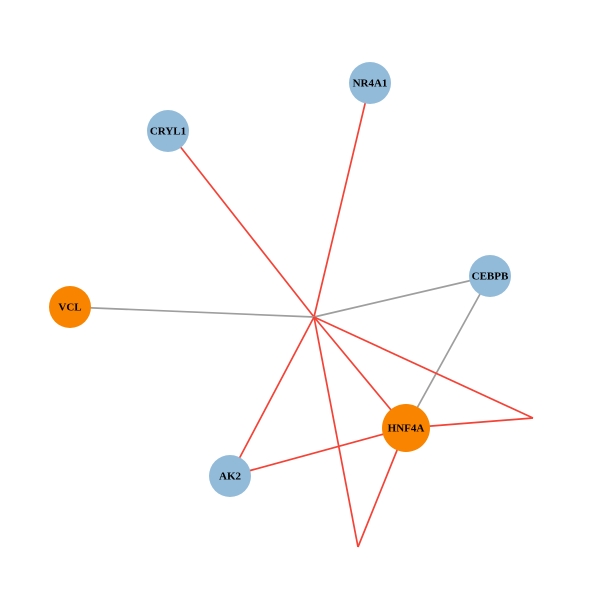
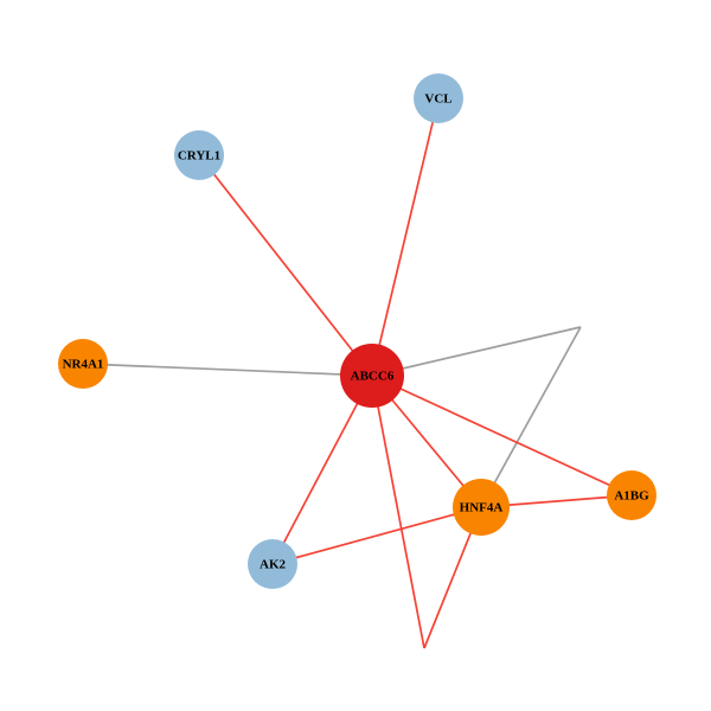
- NR4A1
+ VCL
  CRYL1
- CEBPB
- VCL
+ NR4A1
+ ABCC6
+ A1BG
  HNF4A
  AK2
